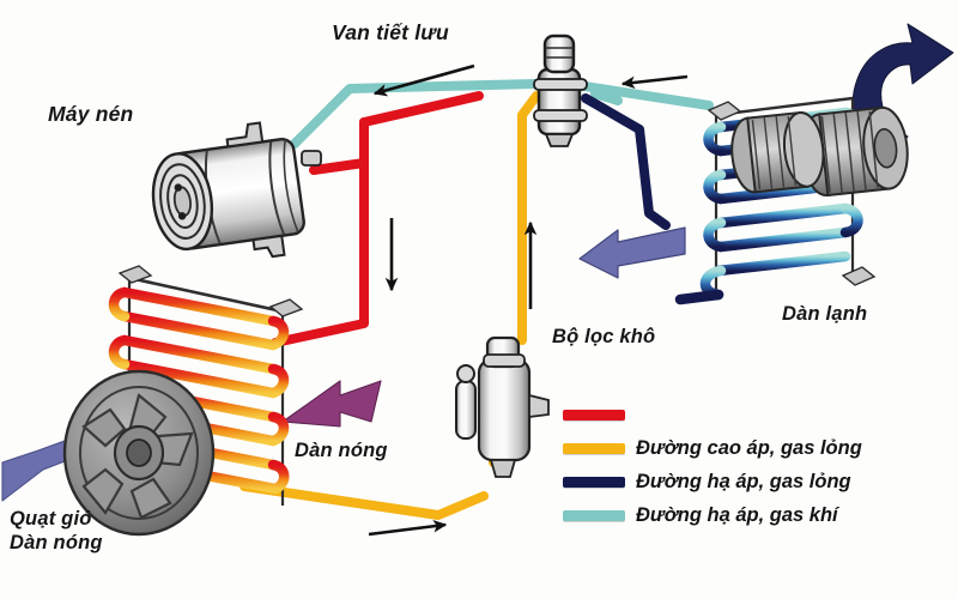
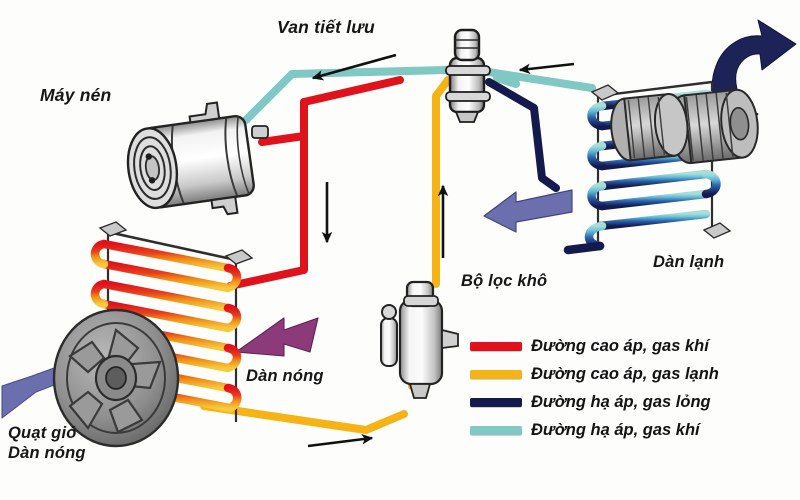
  Van tiết lưu
  Máy nén
  Bộ lọc khô
  Dàn lạnh
  Dàn nóng
  Quạt gió
  Dàn nóng
+ Đường cao áp, gas khí
- Đường cao áp, gas lỏng
+ Đường cao áp, gas lạnh
  Đường hạ áp, gas lỏng
  Đường hạ áp, gas khí
